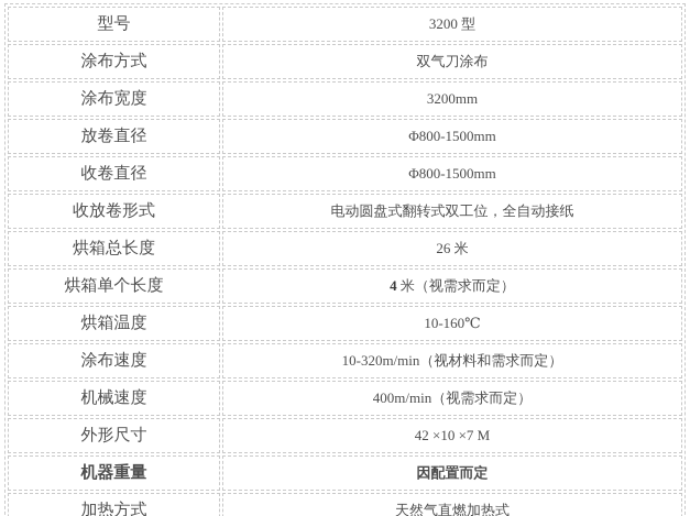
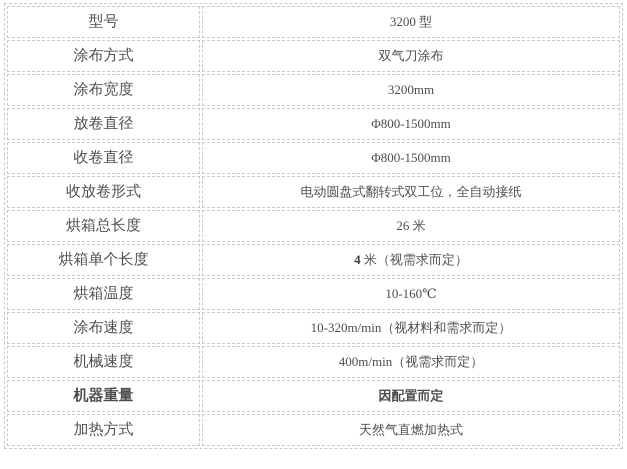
  型号	3200 型
  涂布方式	双气刀涂布
  涂布宽度	3200mm
  放卷直径	Φ800-1500mm
  收卷直径	Φ800-1500mm
  收放卷形式	电动圆盘式翻转式双工位，全自动接纸
  烘箱总长度	26 米
  烘箱单个长度	4 米（视需求而定）
  烘箱温度	10-160℃
  涂布速度	10-320m/min（视材料和需求而定）
  机械速度	400m/min（视需求而定）
- 外形尺寸	42 ×10 ×7 M
  机器重量	因配置而定
  加热方式	天然气直燃加热式
